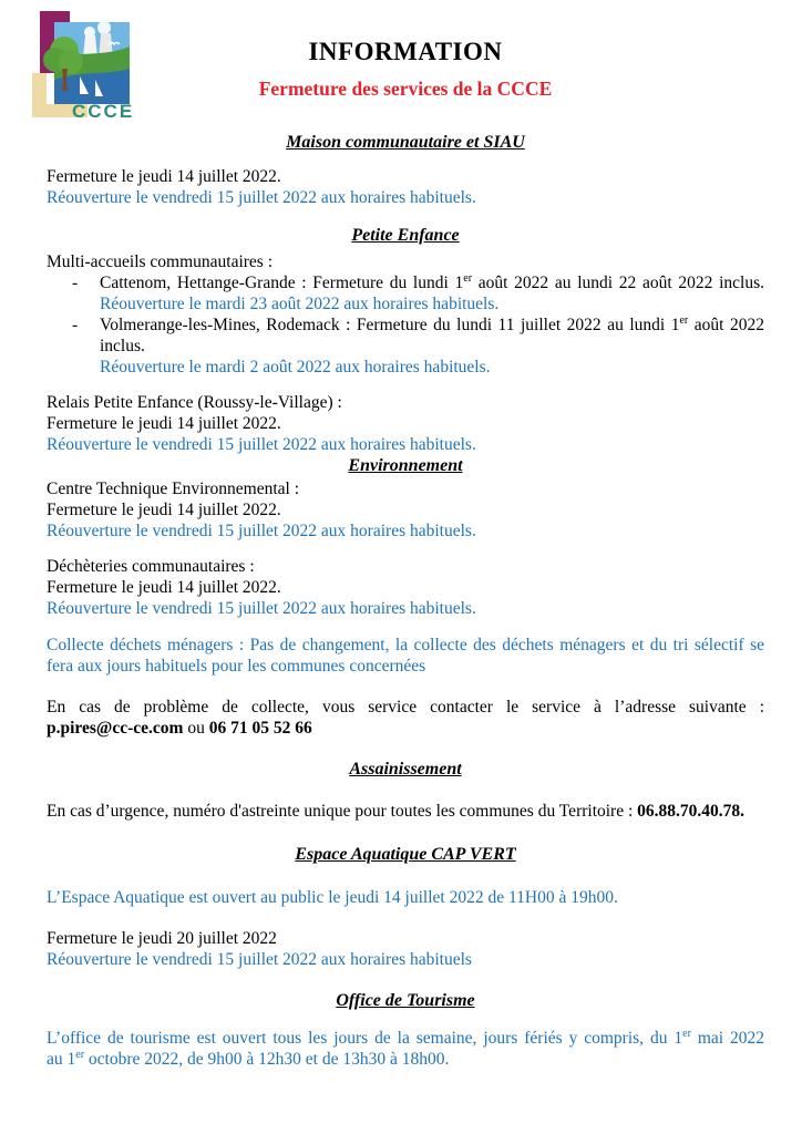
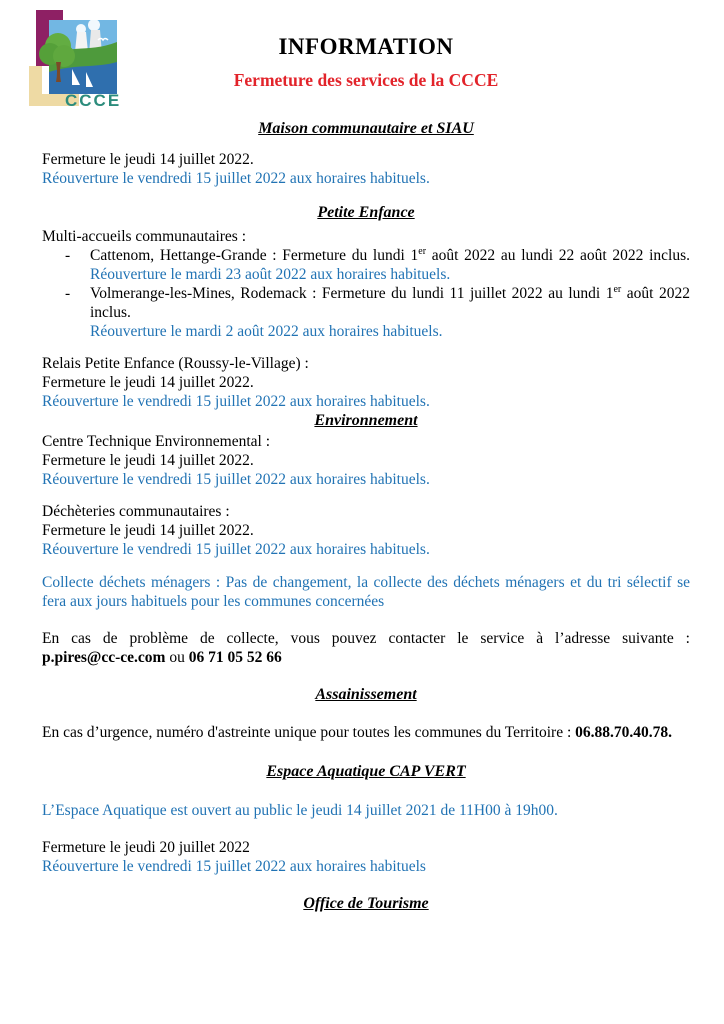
  CCCE
  INFORMATION
  Fermeture des services de la CCCE
  Maison communautaire et SIAU
  Fermeture le jeudi 14 juillet 2022.
  Réouverture le vendredi 15 juillet 2022 aux horaires habituels.
  Petite Enfance
  Multi-accueils communautaires :
  -
  Cattenom, Hettange-Grande : Fermeture du lundi 1er août 2022 au lundi 22 août 2022 inclus.
  Réouverture le mardi 23 août 2022 aux horaires habituels.
  -
  Volmerange-les-Mines, Rodemack : Fermeture du lundi 11 juillet 2022 au lundi 1er août 2022
  inclus.
  Réouverture le mardi 2 août 2022 aux horaires habituels.
  Relais Petite Enfance (Roussy-le-Village) :
  Fermeture le jeudi 14 juillet 2022.
  Réouverture le vendredi 15 juillet 2022 aux horaires habituels.
  Environnement
  Centre Technique Environnemental :
  Fermeture le jeudi 14 juillet 2022.
  Réouverture le vendredi 15 juillet 2022 aux horaires habituels.
  Déchèteries communautaires :
  Fermeture le jeudi 14 juillet 2022.
  Réouverture le vendredi 15 juillet 2022 aux horaires habituels.
  Collecte déchets ménagers : Pas de changement, la collecte des déchets ménagers et du tri sélectif se
  fera aux jours habituels pour les communes concernées
- En cas de problème de collecte, vous service contacter le service à l’adresse suivante :
+ En cas de problème de collecte, vous pouvez contacter le service à l’adresse suivante :
  p.pires@cc-ce.com ou 06 71 05 52 66
  Assainissement
  En cas d’urgence, numéro d'astreinte unique pour toutes les communes du Territoire : 06.88.70.40.78.
  Espace Aquatique CAP VERT
- L’Espace Aquatique est ouvert au public le jeudi 14 juillet 2022 de 11H00 à 19h00.
+ L’Espace Aquatique est ouvert au public le jeudi 14 juillet 2021 de 11H00 à 19h00.
  Fermeture le jeudi 20 juillet 2022
  Réouverture le vendredi 15 juillet 2022 aux horaires habituels
  Office de Tourisme
- L’office de tourisme est ouvert tous les jours de la semaine, jours fériés y compris, du 1er mai 2022
- au 1er octobre 2022, de 9h00 à 12h30 et de 13h30 à 18h00.
